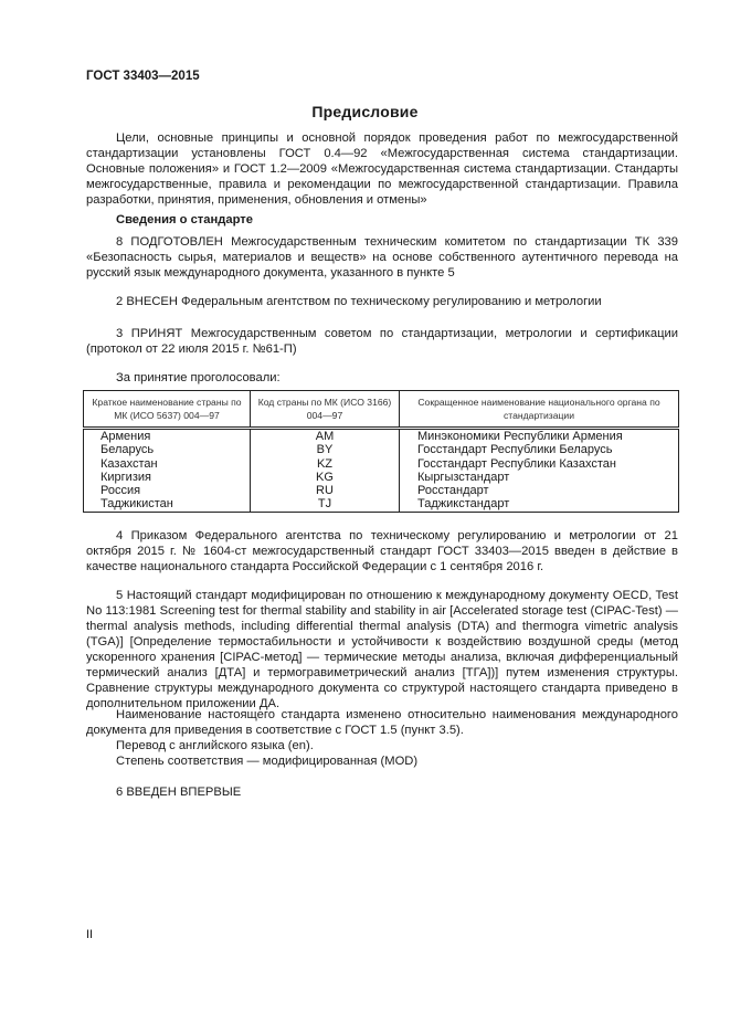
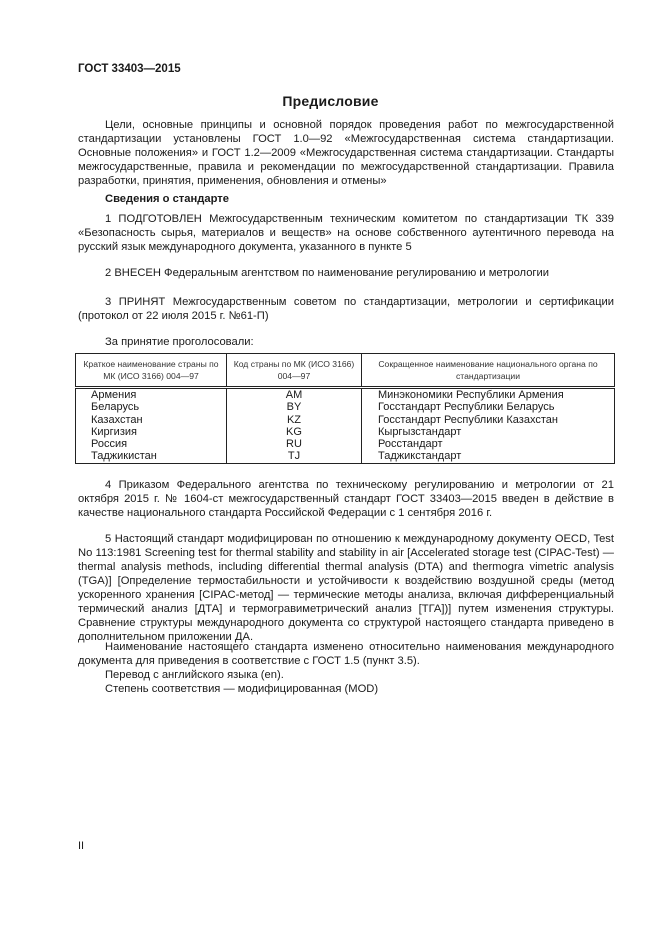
  ГОСТ 33403—2015
  Предисловие
- Цели, основные принципы и основной порядок проведения работ по межгосударственной стандартизации установлены ГОСТ 0.4—92 «Межгосударственная система стандартизации. Основные положения» и ГОСТ 1.2—2009 «Межгосударственная система стандартизации. Стандарты межгосударственные, правила и рекомендации по межгосударственной стандартизации. Правила разработки, принятия, применения, обновления и отмены»
+ Цели, основные принципы и основной порядок проведения работ по межгосударственной стандартизации установлены ГОСТ 1.0—92 «Межгосударственная система стандартизации. Основные положения» и ГОСТ 1.2—2009 «Межгосударственная система стандартизации. Стандарты межгосударственные, правила и рекомендации по межгосударственной стандартизации. Правила разработки, принятия, применения, обновления и отмены»
  Сведения о стандарте
- 8 ПОДГОТОВЛЕН Межгосударственным техническим комитетом по стандартизации ТК 339 «Безопасность сырья, материалов и веществ» на основе собственного аутентичного перевода на русский язык международного документа, указанного в пункте 5
+ 1 ПОДГОТОВЛЕН Межгосударственным техническим комитетом по стандартизации ТК 339 «Безопасность сырья, материалов и веществ» на основе собственного аутентичного перевода на русский язык международного документа, указанного в пункте 5
- 2 ВНЕСЕН Федеральным агентством по техническому регулированию и метрологии
+ 2 ВНЕСЕН Федеральным агентством по наименование регулированию и метрологии
  3 ПРИНЯТ Межгосударственным советом по стандартизации, метрологии и сертификации (протокол от 22 июля 2015 г. №61-П)
  За принятие проголосовали:
- Краткое наименование страны по МК (ИСО 5637) 004—97	Код страны по МК (ИСО 3166) 004—97	Сокращенное наименование национального органа по стандартизации
+ Краткое наименование страны по МК (ИСО 3166) 004—97	Код страны по МК (ИСО 3166) 004—97	Сокращенное наименование национального органа по стандартизации
  Армения Беларусь Казахстан Киргизия Россия Таджикистан	AM BY KZ KG RU TJ	Минэкономики Республики Армения Госстандарт Республики Беларусь Госстандарт Республики Казахстан Кыргызстандарт Росстандарт Таджикстандарт
  4 Приказом Федерального агентства по техническому регулированию и метрологии от 21 октября 2015 г. № 1604-ст межгосударственный стандарт ГОСТ 33403—2015 введен в действие в качестве национального стандарта Российской Федерации с 1 сентября 2016 г.
  5 Настоящий стандарт модифицирован по отношению к международному документу OECD, Test No 113:1981 Screening test for thermal stability and stability in air [Accelerated storage test (CIPAC-Test) — thermal analysis methods, including differential thermal analysis (DTA) and thermogra vimetric analysis (TGA)] [Определение термостабильности и устойчивости к воздействию воздушной среды (метод ускоренного хранения [CIPAC-метод] — термические методы анализа, включая дифференциальный термический анализ [ДТА] и термогравиметрический анализ [ТГА])] путем изменения структуры. Сравнение структуры международного документа со структурой настоящего стандарта приведено в дополнительном приложении ДА.
  Наименование настоящего стандарта изменено относительно наименования международного документа для приведения в соответствие с ГОСТ 1.5 (пункт 3.5).
  Перевод с английского языка (en).
  Степень соответствия — модифицированная (MOD)
- 6 ВВЕДЕН ВПЕРВЫЕ
  II
